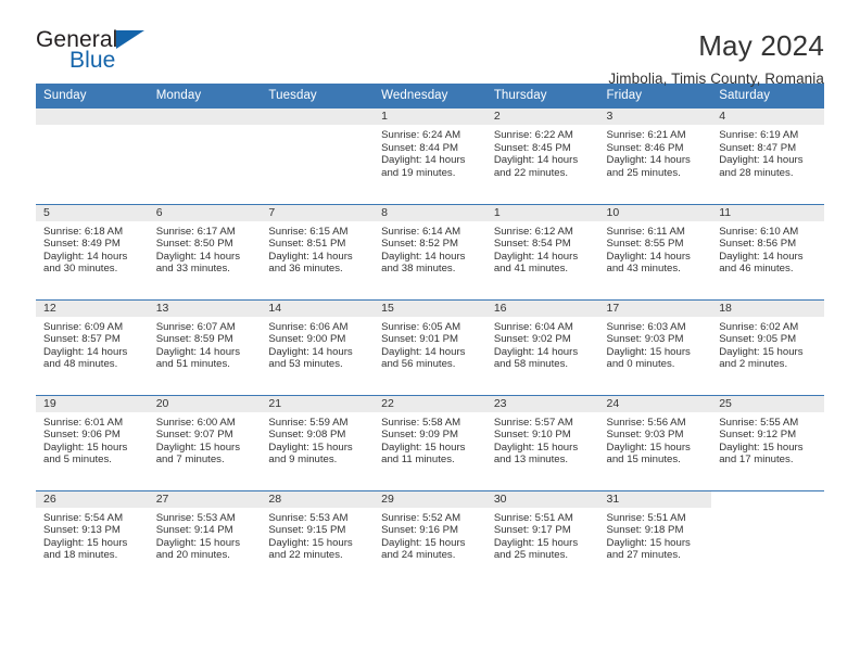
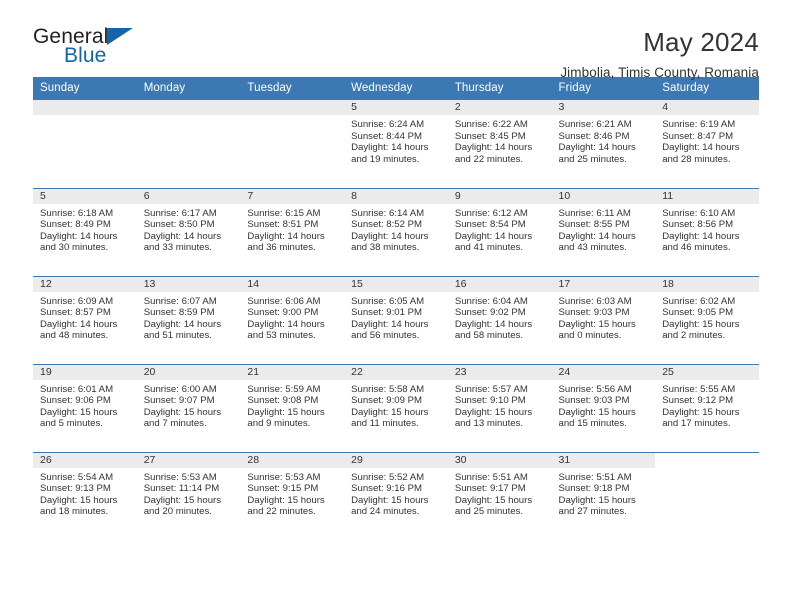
  General
  Blue
  May 2024
  Jimbolia, Timis County, Romania
  Sunday	Monday	Tuesday	Wednesday	Thursday	Friday	Saturday
- 			1Sunrise: 6:24 AMSunset: 8:44 PMDaylight: 14 hoursand 19 minutes.	2Sunrise: 6:22 AMSunset: 8:45 PMDaylight: 14 hoursand 22 minutes.	3Sunrise: 6:21 AMSunset: 8:46 PMDaylight: 14 hoursand 25 minutes.	4Sunrise: 6:19 AMSunset: 8:47 PMDaylight: 14 hoursand 28 minutes.
+ 			5Sunrise: 6:24 AMSunset: 8:44 PMDaylight: 14 hoursand 19 minutes.	2Sunrise: 6:22 AMSunset: 8:45 PMDaylight: 14 hoursand 22 minutes.	3Sunrise: 6:21 AMSunset: 8:46 PMDaylight: 14 hoursand 25 minutes.	4Sunrise: 6:19 AMSunset: 8:47 PMDaylight: 14 hoursand 28 minutes.
- 5Sunrise: 6:18 AMSunset: 8:49 PMDaylight: 14 hoursand 30 minutes.	6Sunrise: 6:17 AMSunset: 8:50 PMDaylight: 14 hoursand 33 minutes.	7Sunrise: 6:15 AMSunset: 8:51 PMDaylight: 14 hoursand 36 minutes.	8Sunrise: 6:14 AMSunset: 8:52 PMDaylight: 14 hoursand 38 minutes.	1Sunrise: 6:12 AMSunset: 8:54 PMDaylight: 14 hoursand 41 minutes.	10Sunrise: 6:11 AMSunset: 8:55 PMDaylight: 14 hoursand 43 minutes.	11Sunrise: 6:10 AMSunset: 8:56 PMDaylight: 14 hoursand 46 minutes.
+ 5Sunrise: 6:18 AMSunset: 8:49 PMDaylight: 14 hoursand 30 minutes.	6Sunrise: 6:17 AMSunset: 8:50 PMDaylight: 14 hoursand 33 minutes.	7Sunrise: 6:15 AMSunset: 8:51 PMDaylight: 14 hoursand 36 minutes.	8Sunrise: 6:14 AMSunset: 8:52 PMDaylight: 14 hoursand 38 minutes.	9Sunrise: 6:12 AMSunset: 8:54 PMDaylight: 14 hoursand 41 minutes.	10Sunrise: 6:11 AMSunset: 8:55 PMDaylight: 14 hoursand 43 minutes.	11Sunrise: 6:10 AMSunset: 8:56 PMDaylight: 14 hoursand 46 minutes.
  12Sunrise: 6:09 AMSunset: 8:57 PMDaylight: 14 hoursand 48 minutes.	13Sunrise: 6:07 AMSunset: 8:59 PMDaylight: 14 hoursand 51 minutes.	14Sunrise: 6:06 AMSunset: 9:00 PMDaylight: 14 hoursand 53 minutes.	15Sunrise: 6:05 AMSunset: 9:01 PMDaylight: 14 hoursand 56 minutes.	16Sunrise: 6:04 AMSunset: 9:02 PMDaylight: 14 hoursand 58 minutes.	17Sunrise: 6:03 AMSunset: 9:03 PMDaylight: 15 hoursand 0 minutes.	18Sunrise: 6:02 AMSunset: 9:05 PMDaylight: 15 hoursand 2 minutes.
  19Sunrise: 6:01 AMSunset: 9:06 PMDaylight: 15 hoursand 5 minutes.	20Sunrise: 6:00 AMSunset: 9:07 PMDaylight: 15 hoursand 7 minutes.	21Sunrise: 5:59 AMSunset: 9:08 PMDaylight: 15 hoursand 9 minutes.	22Sunrise: 5:58 AMSunset: 9:09 PMDaylight: 15 hoursand 11 minutes.	23Sunrise: 5:57 AMSunset: 9:10 PMDaylight: 15 hoursand 13 minutes.	24Sunrise: 5:56 AMSunset: 9:03 PMDaylight: 15 hoursand 15 minutes.	25Sunrise: 5:55 AMSunset: 9:12 PMDaylight: 15 hoursand 17 minutes.
- 26Sunrise: 5:54 AMSunset: 9:13 PMDaylight: 15 hoursand 18 minutes.	27Sunrise: 5:53 AMSunset: 9:14 PMDaylight: 15 hoursand 20 minutes.	28Sunrise: 5:53 AMSunset: 9:15 PMDaylight: 15 hoursand 22 minutes.	29Sunrise: 5:52 AMSunset: 9:16 PMDaylight: 15 hoursand 24 minutes.	30Sunrise: 5:51 AMSunset: 9:17 PMDaylight: 15 hoursand 25 minutes.	31Sunrise: 5:51 AMSunset: 9:18 PMDaylight: 15 hoursand 27 minutes.
+ 26Sunrise: 5:54 AMSunset: 9:13 PMDaylight: 15 hoursand 18 minutes.	27Sunrise: 5:53 AMSunset: 11:14 PMDaylight: 15 hoursand 20 minutes.	28Sunrise: 5:53 AMSunset: 9:15 PMDaylight: 15 hoursand 22 minutes.	29Sunrise: 5:52 AMSunset: 9:16 PMDaylight: 15 hoursand 24 minutes.	30Sunrise: 5:51 AMSunset: 9:17 PMDaylight: 15 hoursand 25 minutes.	31Sunrise: 5:51 AMSunset: 9:18 PMDaylight: 15 hoursand 27 minutes.
